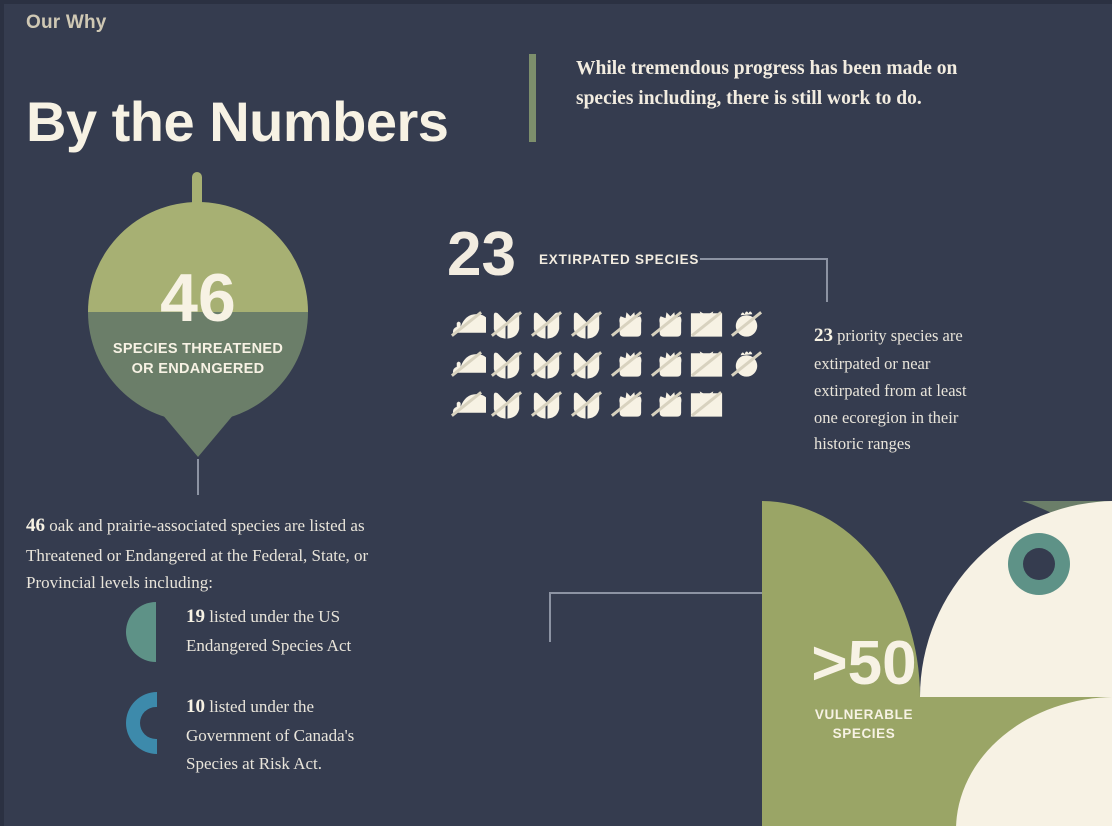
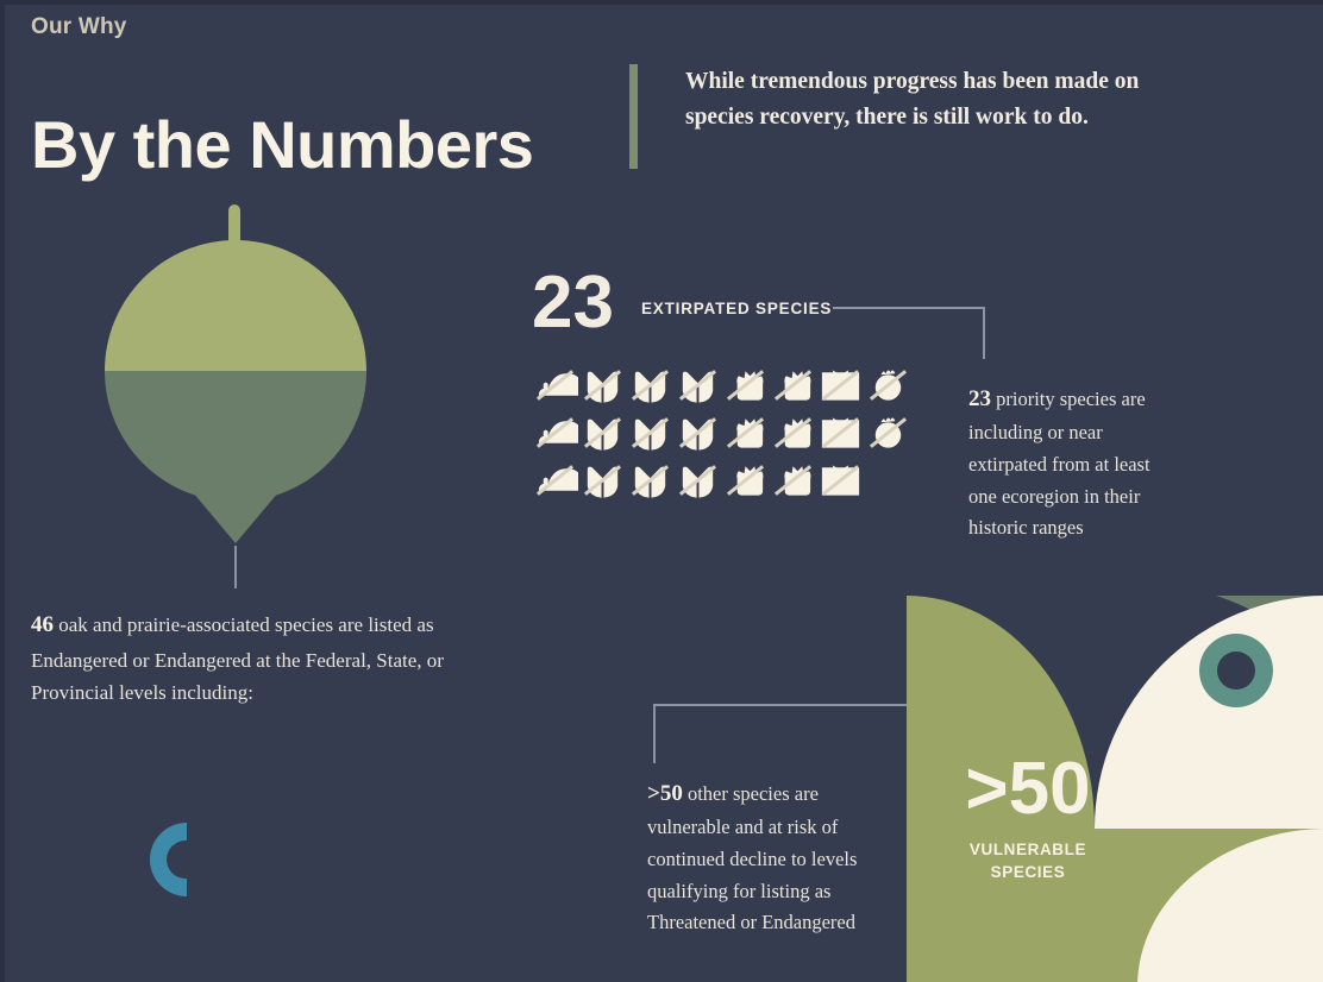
  Our Why
  By the Numbers
- While tremendous progress has been made on species including, there is still work to do.
+ While tremendous progress has been made on species recovery, there is still work to do.
- 46
- SPECIES THREATENED
- OR ENDANGERED
- 46 oak and prairie-associated species are listed as Threatened or Endangered at the Federal, State, or Provincial levels including:
+ 46 oak and prairie-associated species are listed as Endangered or Endangered at the Federal, State, or Provincial levels including:
- 19 listed under the US Endangered Species Act
- 10 listed under the Government of Canada's Species at Risk Act.
  23
  EXTIRPATED SPECIES
- 23 priority species are extirpated or near extirpated from at least one ecoregion in their historic ranges
+ 23 priority species are including or near extirpated from at least one ecoregion in their historic ranges
+ >50 other species are vulnerable and at risk of continued decline to levels qualifying for listing as Threatened or Endangered
  >50
  VULNERABLE
  SPECIES
